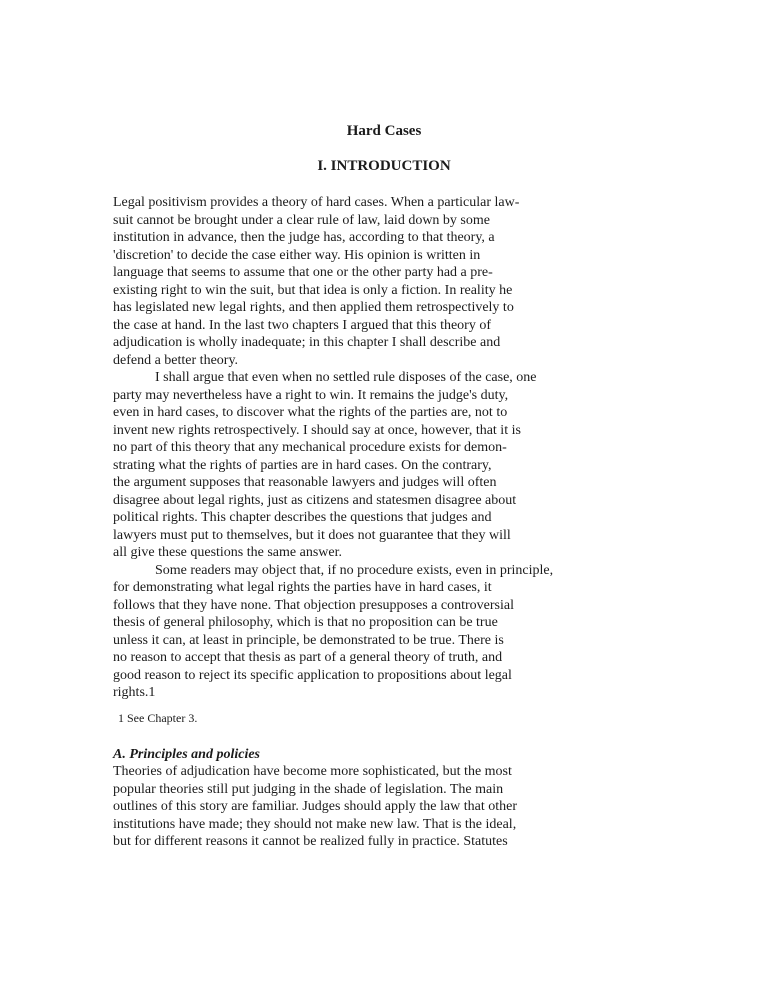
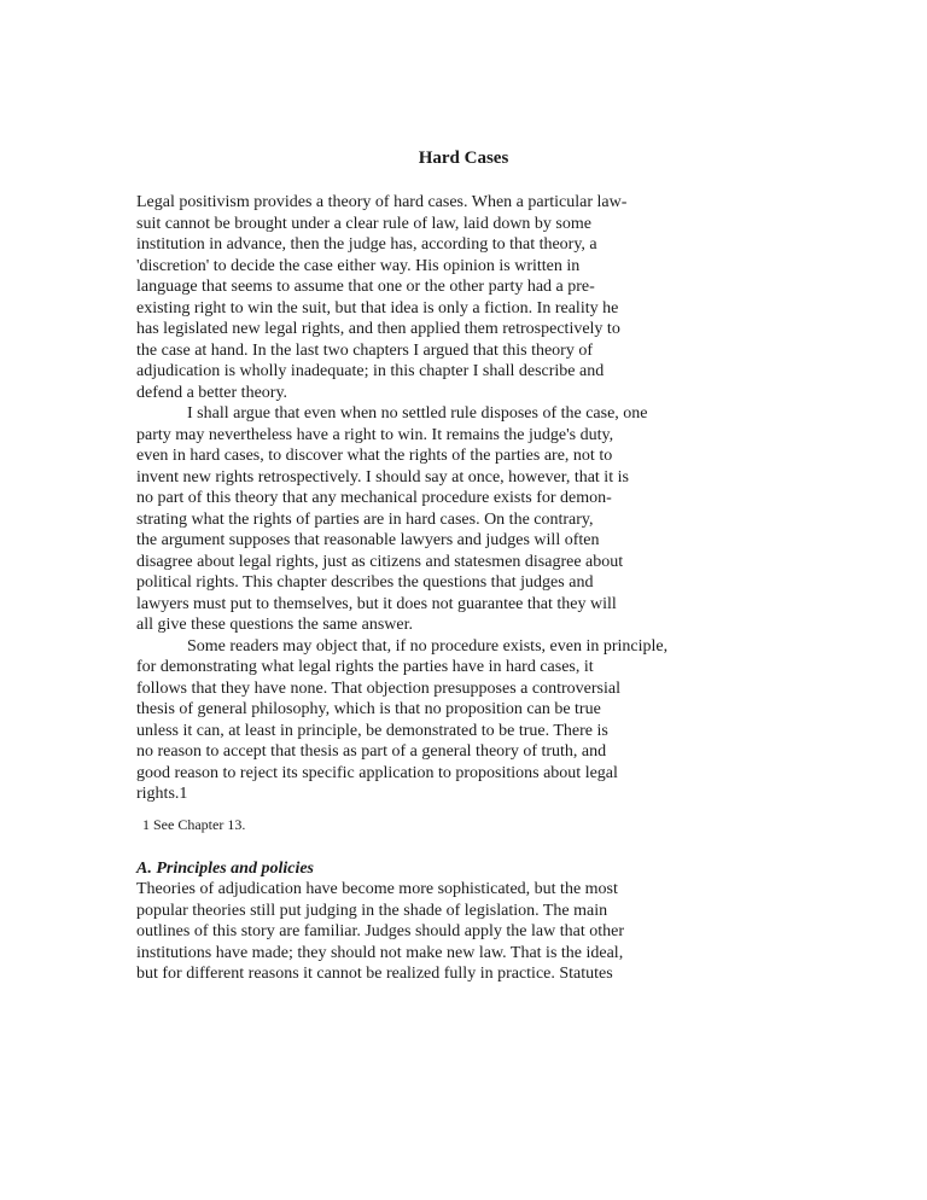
  Hard Cases
- I. INTRODUCTION
  Legal positivism provides a theory of hard cases. When a particular law-
  suit cannot be brought under a clear rule of law, laid down by some
  institution in advance, then the judge has, according to that theory, a
  'discretion' to decide the case either way. His opinion is written in
  language that seems to assume that one or the other party had a pre-
  existing right to win the suit, but that idea is only a fiction. In reality he
  has legislated new legal rights, and then applied them retrospectively to
  the case at hand. In the last two chapters I argued that this theory of
  adjudication is wholly inadequate; in this chapter I shall describe and
  defend a better theory.
  I shall argue that even when no settled rule disposes of the case, one
  party may nevertheless have a right to win. It remains the judge's duty,
  even in hard cases, to discover what the rights of the parties are, not to
  invent new rights retrospectively. I should say at once, however, that it is
  no part of this theory that any mechanical procedure exists for demon-
  strating what the rights of parties are in hard cases. On the contrary,
  the argument supposes that reasonable lawyers and judges will often
  disagree about legal rights, just as citizens and statesmen disagree about
  political rights. This chapter describes the questions that judges and
  lawyers must put to themselves, but it does not guarantee that they will
  all give these questions the same answer.
  Some readers may object that, if no procedure exists, even in principle,
  for demonstrating what legal rights the parties have in hard cases, it
  follows that they have none. That objection presupposes a controversial
  thesis of general philosophy, which is that no proposition can be true
  unless it can, at least in principle, be demonstrated to be true. There is
  no reason to accept that thesis as part of a general theory of truth, and
  good reason to reject its specific application to propositions about legal
  rights.1
- 1 See Chapter 3.
+ 1 See Chapter 13.
  A. Principles and policies
  Theories of adjudication have become more sophisticated, but the most
  popular theories still put judging in the shade of legislation. The main
  outlines of this story are familiar. Judges should apply the law that other
  institutions have made; they should not make new law. That is the ideal,
  but for different reasons it cannot be realized fully in practice. Statutes
